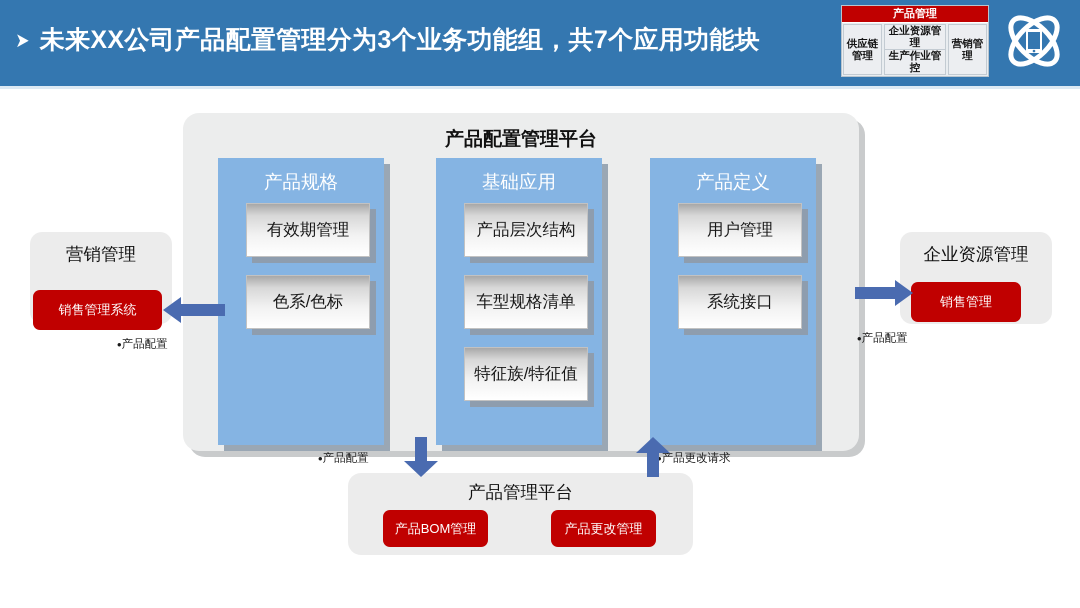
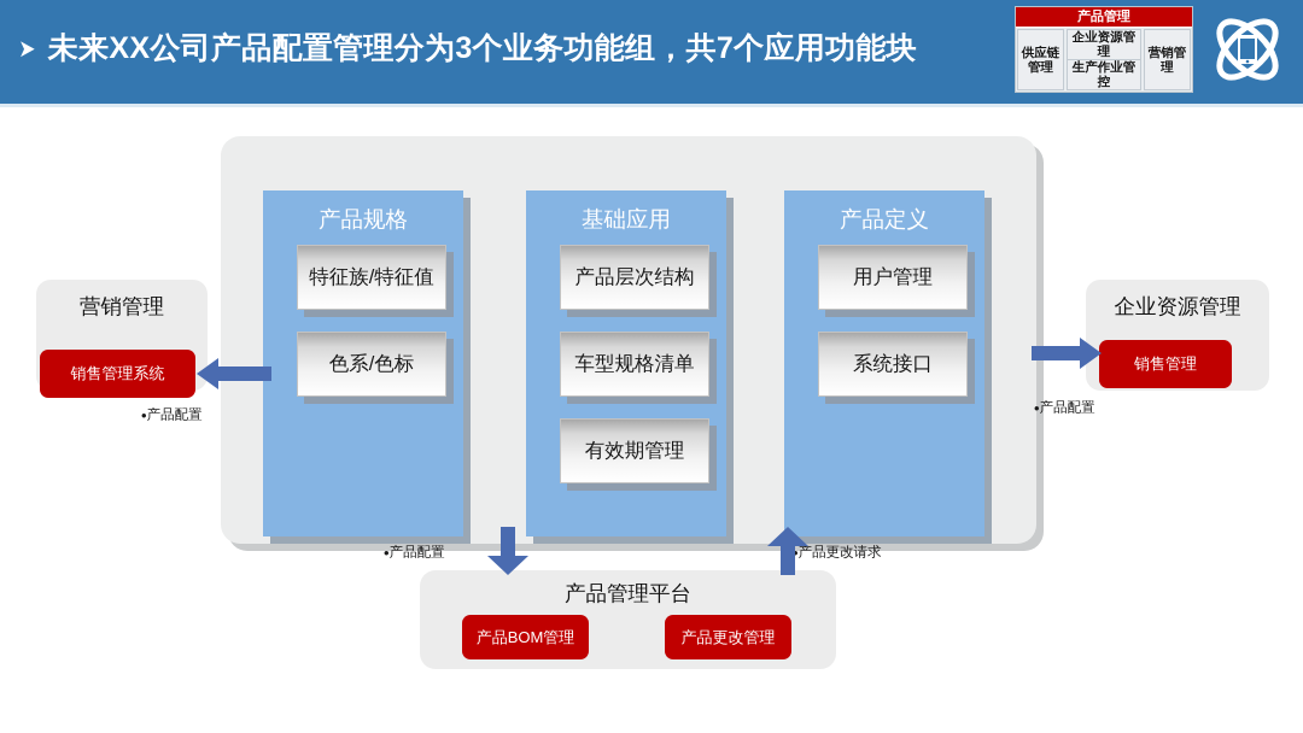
  ➤
  未来XX公司产品配置管理分为3个业务功能组，共7个应用功能块
  产品管理
  供应链管理
  企业资源管理
  生产作业管控
  营销管理
- 产品配置管理平台
  产品规格
- 有效期管理
+ 特征族/特征值
  色系/色标
  基础应用
  产品层次结构
  车型规格清单
- 特征族/特征值
+ 有效期管理
  产品定义
  用户管理
  系统接口
  营销管理
  销售管理系统
  •产品配置
  企业资源管理
  销售管理
  •产品配置
  产品管理平台
  产品BOM管理
  产品更改管理
  •产品配置
  •产品更改请求
